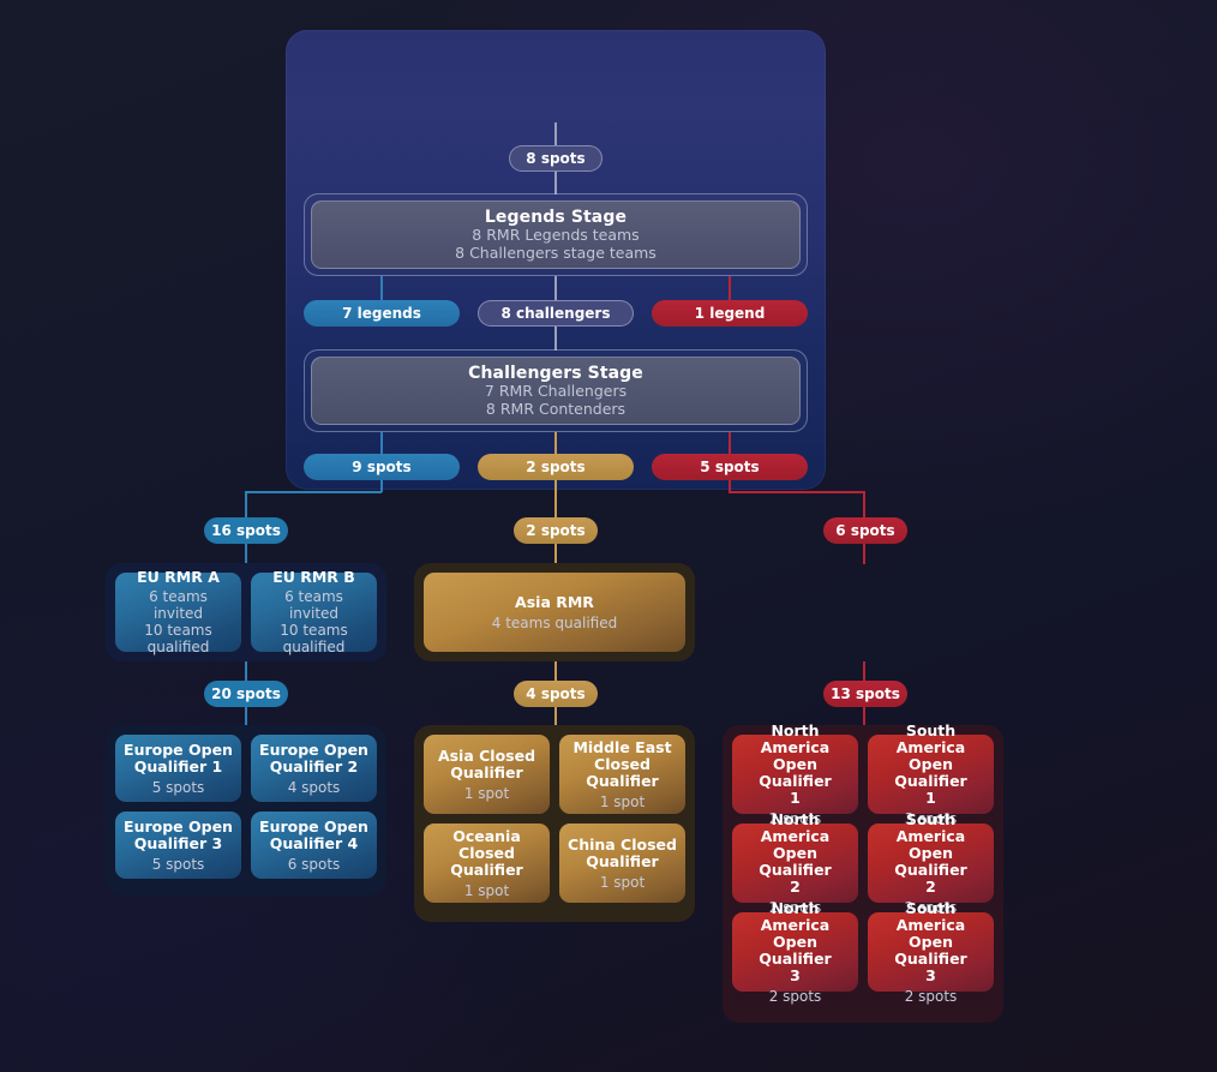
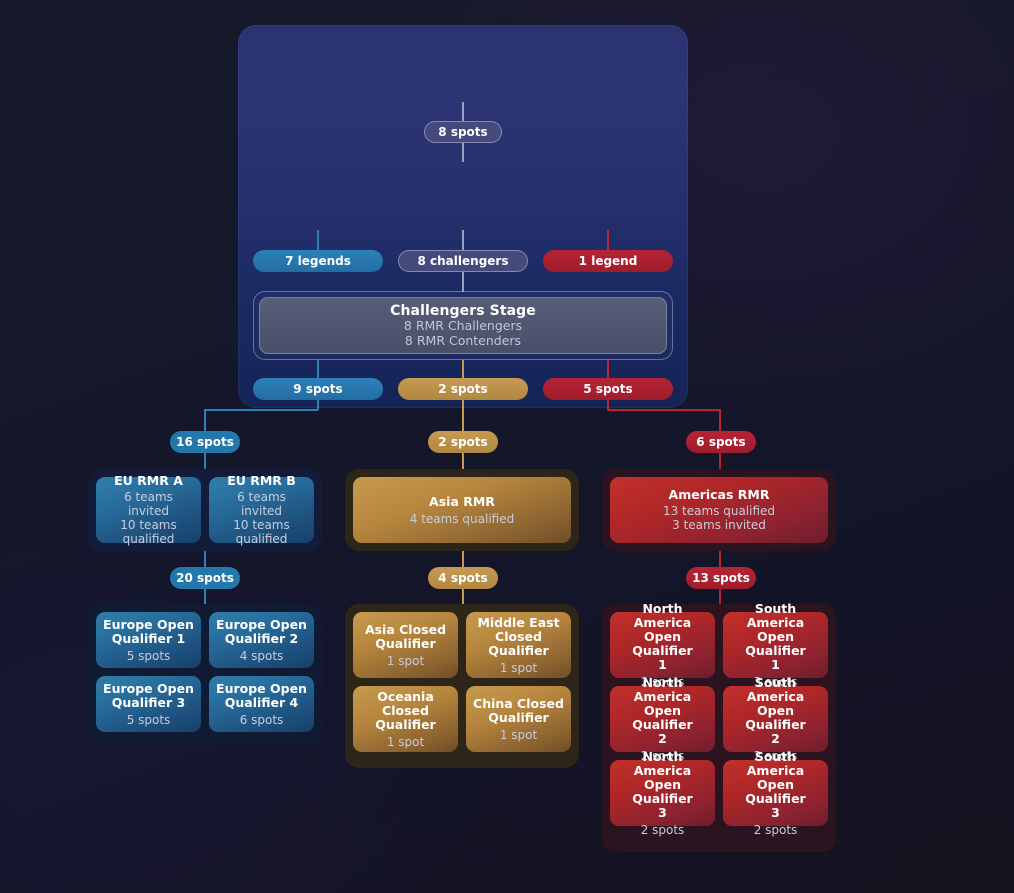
  8 spots
- Legends Stage
- 8 RMR Legends teams
- 8 Challengers stage teams
  7 legends
  8 challengers
  1 legend
  Challengers Stage
- 7 RMR Challengers
+ 8 RMR Challengers
  8 RMR Contenders
  9 spots
  2 spots
  5 spots
  16 spots
  2 spots
  6 spots
  EU RMR A
  6 teams invited
  10 teams
  qualified
  EU RMR B
  6 teams invited
  10 teams
  qualified
  Asia RMR
  4 teams qualified
+ Americas RMR
+ 13 teams qualified
+ 3 teams invited
  20 spots
  4 spots
  13 spots
  Europe Open
  Qualifier 1
  5 spots
  Europe Open
  Qualifier 2
  4 spots
  Europe Open
  Qualifier 3
  5 spots
  Europe Open
  Qualifier 4
  6 spots
  Asia Closed
  Qualifier
  1 spot
  Middle East
  Closed
  Qualifier
  1 spot
  Oceania
  Closed
  Qualifier
  1 spot
  China Closed
  Qualifier
  1 spot
  North America
  Open Qualifier
  1
  2 spots
  South America
  Open Qualifier
  1
  3 spots
  North America
  Open Qualifier
  2
  2 spots
  South America
  Open Qualifier
  2
  2 spots
  North America
  Open Qualifier
  3
  2 spots
  South America
  Open Qualifier
  3
  2 spots
